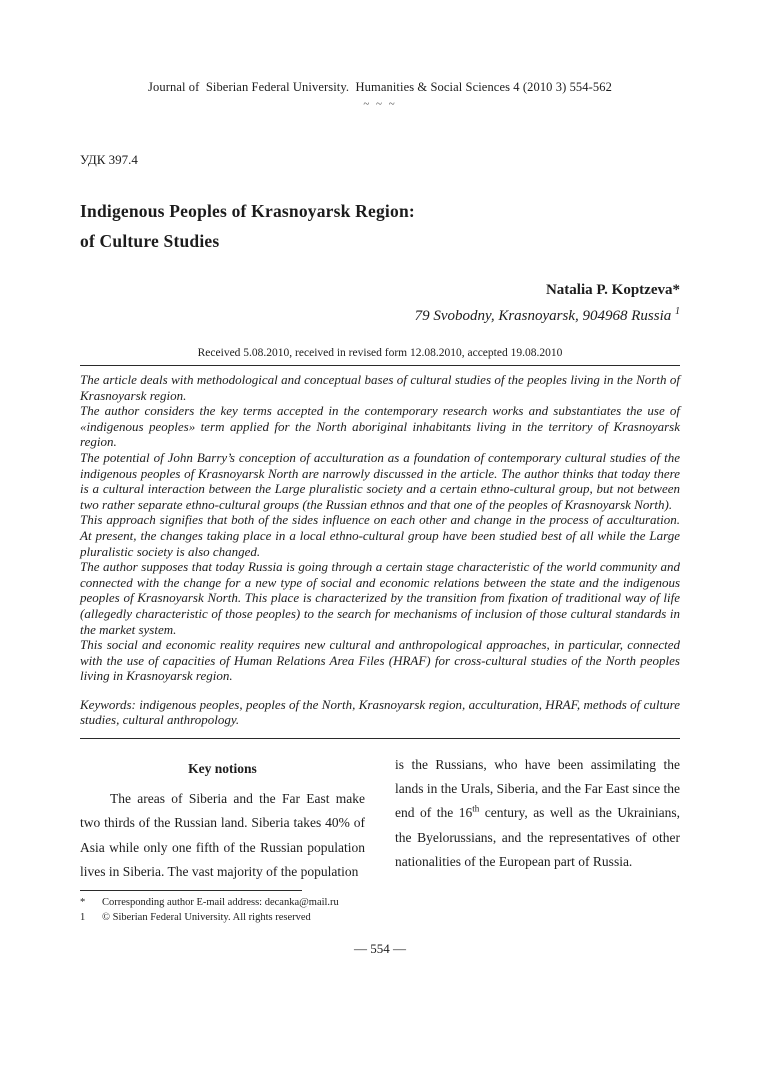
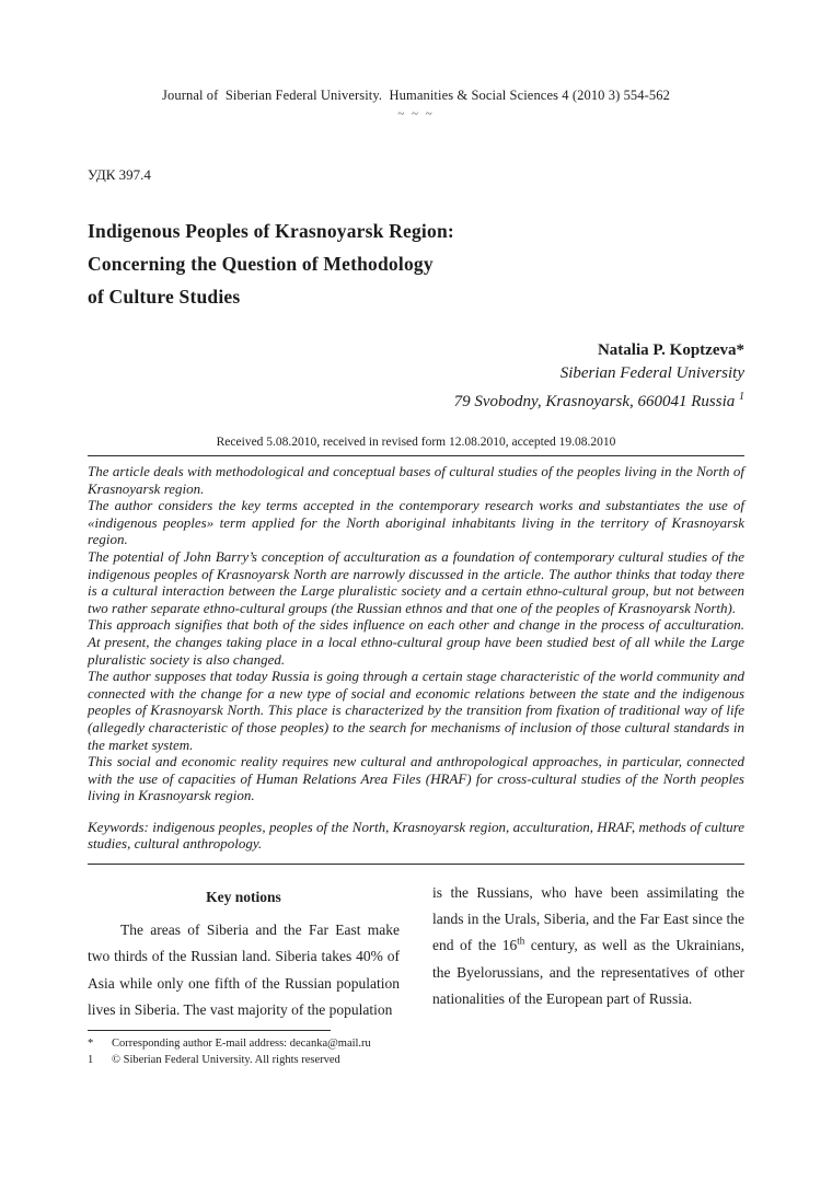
  Journal of Siberian Federal University. Humanities & Social Sciences 4 (2010 3) 554-562
  ~ ~ ~
  УДК 397.4
  Indigenous Peoples of Krasnoyarsk Region:
+ Concerning the Question of Methodology
  of Culture Studies
  Natalia P. Koptzeva*
+ Siberian Federal University
- 79 Svobodny, Krasnoyarsk, 904968 Russia 1
+ 79 Svobodny, Krasnoyarsk, 660041 Russia 1
  Received 5.08.2010, received in revised form 12.08.2010, accepted 19.08.2010
  The article deals with methodological and conceptual bases of cultural studies of the peoples living in the North of Krasnoyarsk region.
  The author considers the key terms accepted in the contemporary research works and substantiates the use of «indigenous peoples» term applied for the North aboriginal inhabitants living in the territory of Krasnoyarsk region.
  The potential of John Barry’s conception of acculturation as a foundation of contemporary cultural studies of the indigenous peoples of Krasnoyarsk North are narrowly discussed in the article. The author thinks that today there is a cultural interaction between the Large pluralistic society and a certain ethno-cultural group, but not between two rather separate ethno-cultural groups (the Russian ethnos and that one of the peoples of Krasnoyarsk North).
  This approach signifies that both of the sides influence on each other and change in the process of acculturation. At present, the changes taking place in a local ethno-cultural group have been studied best of all while the Large pluralistic society is also changed.
  The author supposes that today Russia is going through a certain stage characteristic of the world community and connected with the change for a new type of social and economic relations between the state and the indigenous peoples of Krasnoyarsk North. This place is characterized by the transition from fixation of traditional way of life (allegedly characteristic of those peoples) to the search for mechanisms of inclusion of those cultural standards in the market system.
  This social and economic reality requires new cultural and anthropological approaches, in particular, connected with the use of capacities of Human Relations Area Files (HRAF) for cross-cultural studies of the North peoples living in Krasnoyarsk region.
  Keywords: indigenous peoples, peoples of the North, Krasnoyarsk region, acculturation, HRAF, methods of culture studies, cultural anthropology.
  Key notions
  The areas of Siberia and the Far East make two thirds of the Russian land. Siberia takes 40% of Asia while only one fifth of the Russian population lives in Siberia. The vast majority of the population
  is the Russians, who have been assimilating the lands in the Urals, Siberia, and the Far East since the end of the 16th century, as well as the Ukrainians, the Byelorussians, and the representatives of other nationalities of the European part of Russia.
  *
  Corresponding author E-mail address: decanka@mail.ru
  1
  © Siberian Federal University. All rights reserved
- — 554 —
